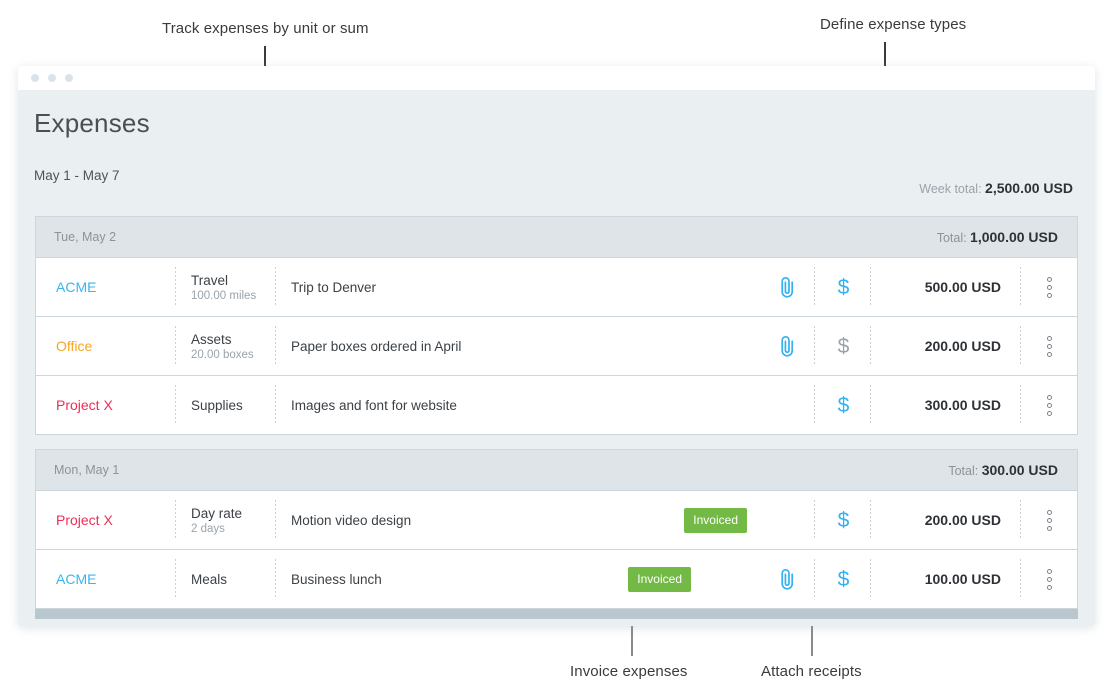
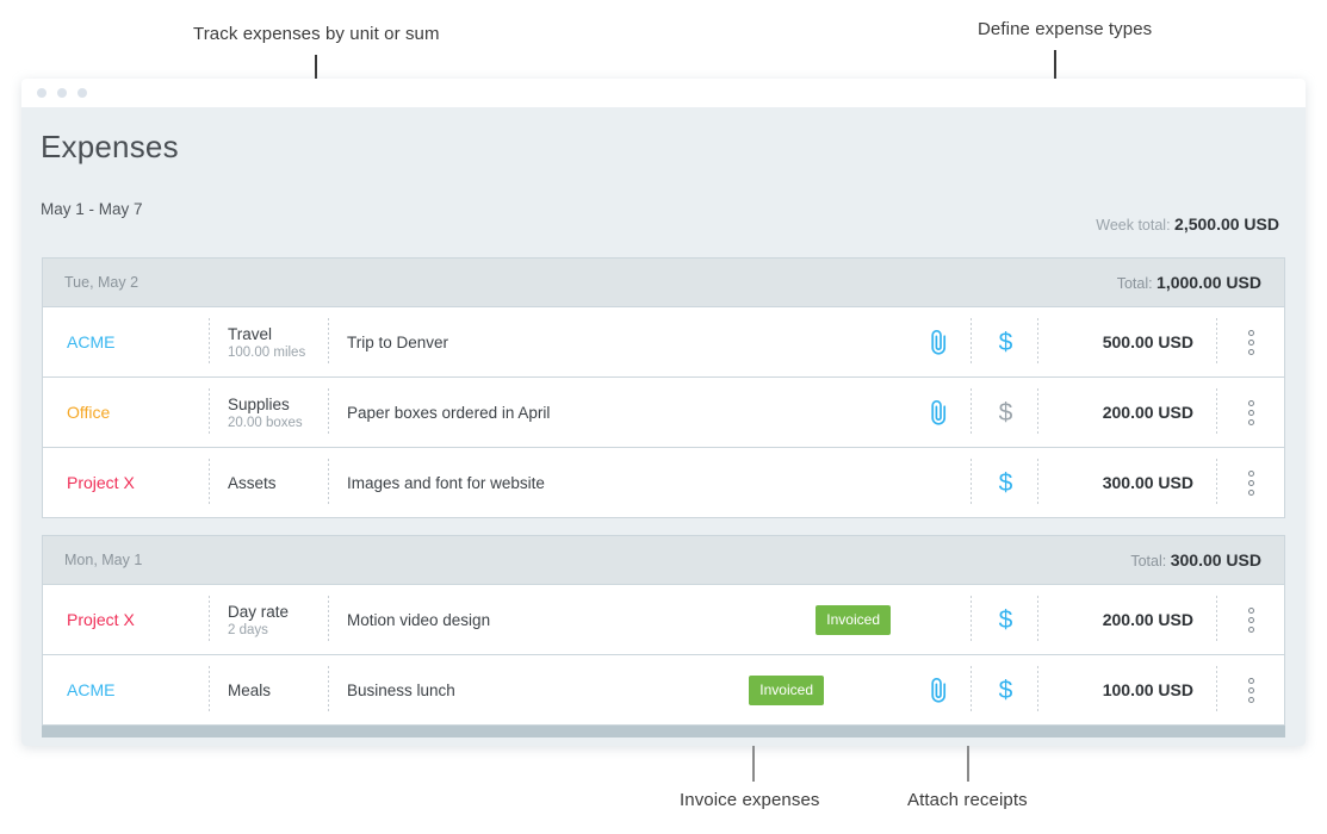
  Track expenses by unit or sum
  Define expense types
  Invoice expenses
  Attach receipts
  Expenses
  May 1 - May 7
  Week total: 2,500.00 USD
  Tue, May 2
  Total: 1,000.00 USD
  ACME
  Travel
  100.00 miles
  Trip to Denver
  $
  500.00 USD
  Office
- Assets
+ Supplies
  20.00 boxes
  Paper boxes ordered in April
  $
  200.00 USD
  Project X
- Supplies
+ Assets
  Images and font for website
  $
  300.00 USD
  Mon, May 1
  Total: 300.00 USD
  Project X
  Day rate
  2 days
  Motion video design
  Invoiced
  $
  200.00 USD
  ACME
  Meals
  Business lunch
  Invoiced
  $
  100.00 USD
